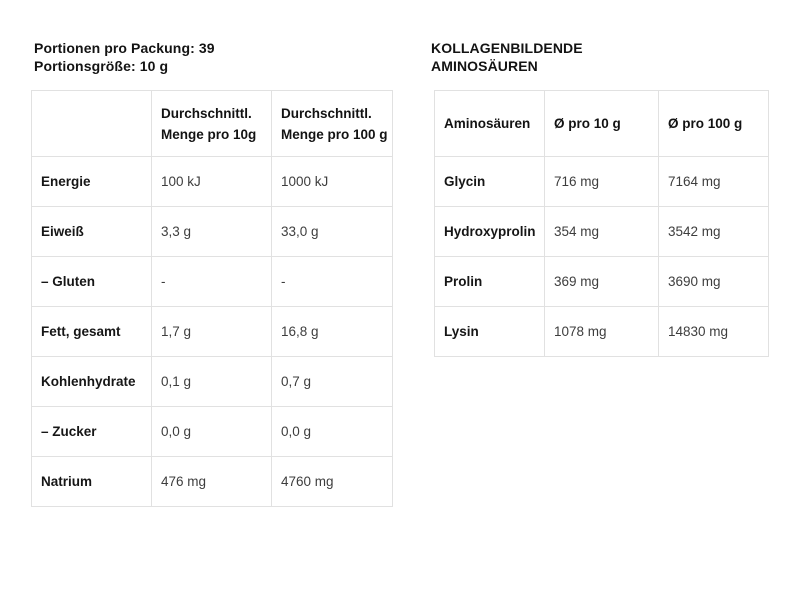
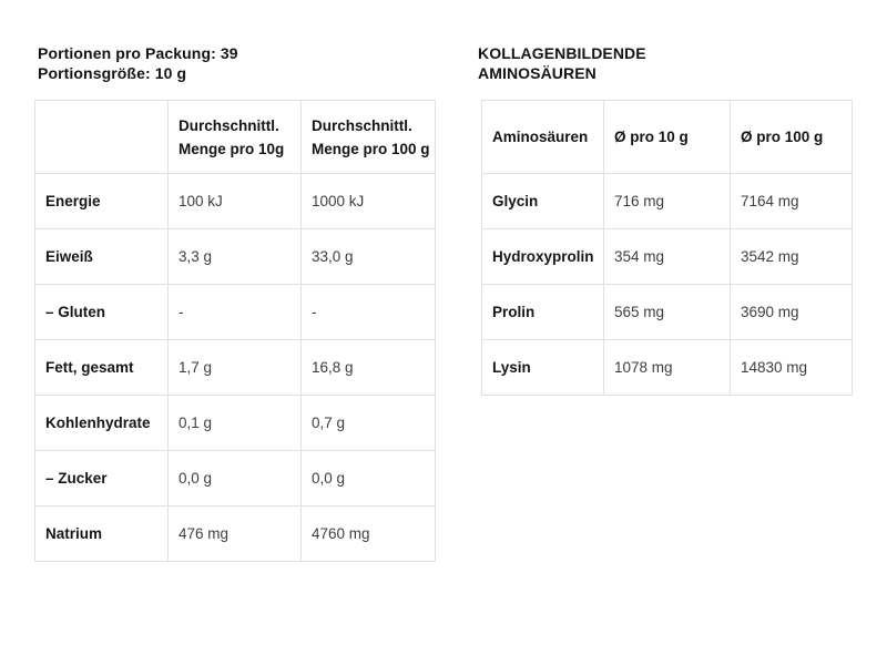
  Portionen pro Packung: 39
  Portionsgröße: 10 g
  	Durchschnittl. Menge pro 10g	Durchschnittl. Menge pro 100 g
  Energie	100 kJ	1000 kJ
  Eiweiß	3,3 g	33,0 g
  – Gluten	-	-
  Fett, gesamt	1,7 g	16,8 g
  Kohlenhydrate	0,1 g	0,7 g
  – Zucker	0,0 g	0,0 g
  Natrium	476 mg	4760 mg
  KOLLAGENBILDENDE
  AMINOSÄUREN
  Aminosäuren	Ø pro 10 g	Ø pro 100 g
  Glycin	716 mg	7164 mg
  Hydroxyprolin	354 mg	3542 mg
- Prolin	369 mg	3690 mg
+ Prolin	565 mg	3690 mg
  Lysin	1078 mg	14830 mg
